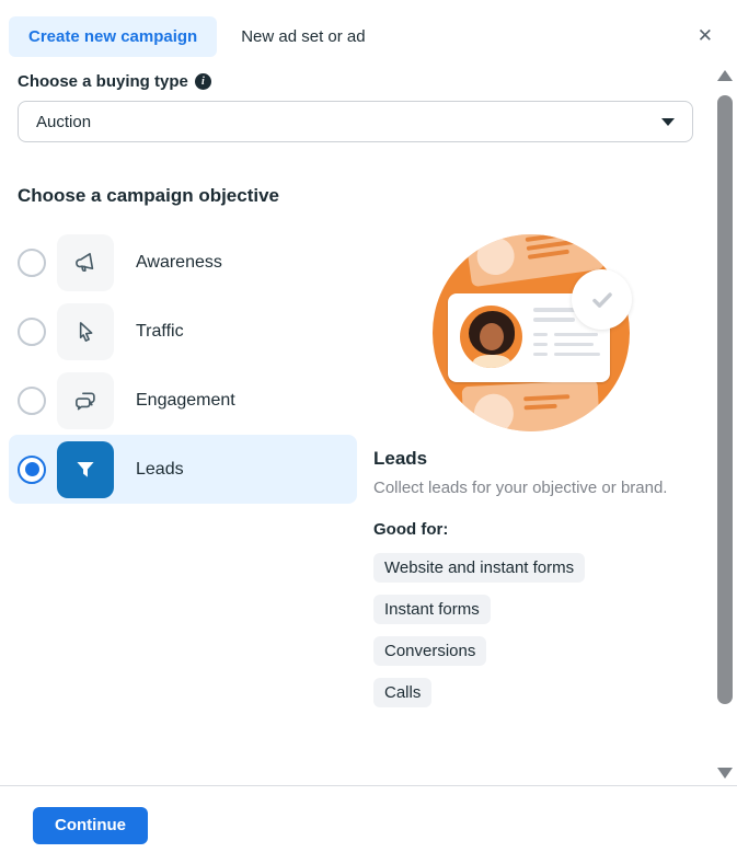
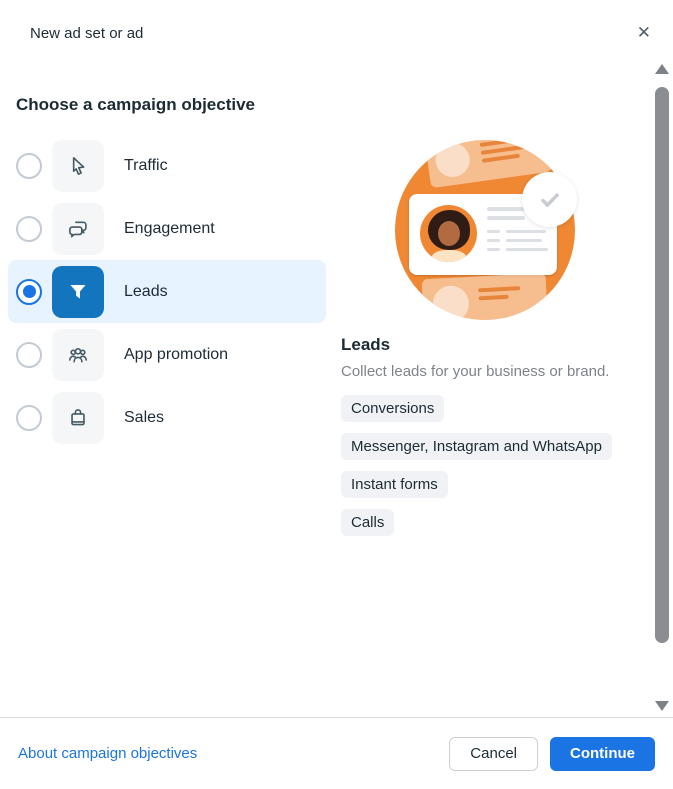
- Create new campaign
  New ad set or ad
  ✕
- Choose a buying type
- i
- Auction
  Choose a campaign objective
- Awareness
  Traffic
  Engagement
  Leads
+ App promotion
+ Sales
  Leads
- Collect leads for your objective or brand.
+ Collect leads for your business or brand.
- Good for:
- Website and instant forms
- Instant forms
+ Conversions
+ Messenger, Instagram and WhatsApp
- Conversions
+ Instant forms
  Calls
+ About campaign objectives
+ Cancel
  Continue
